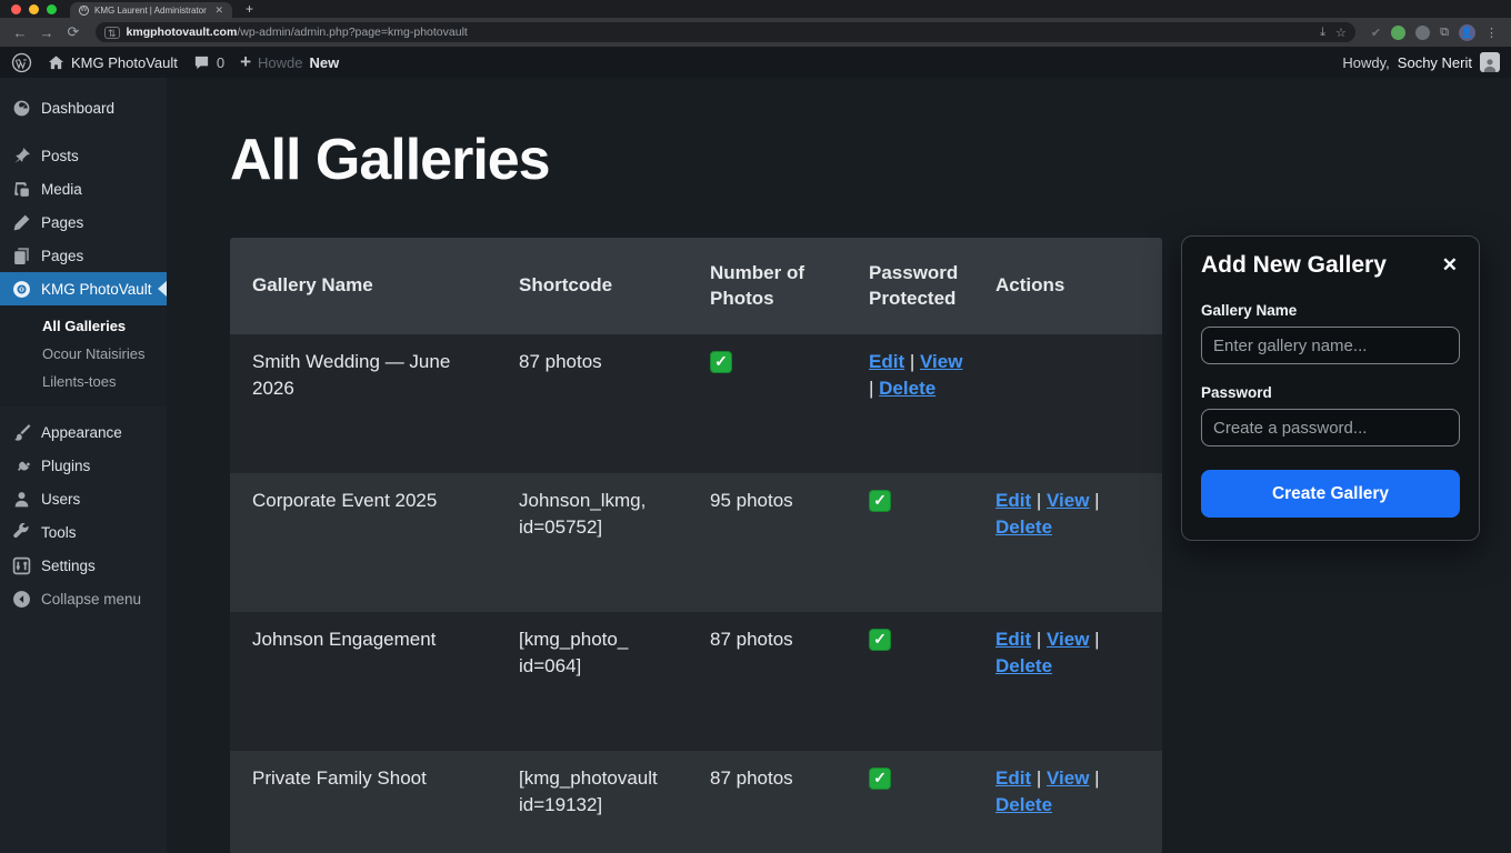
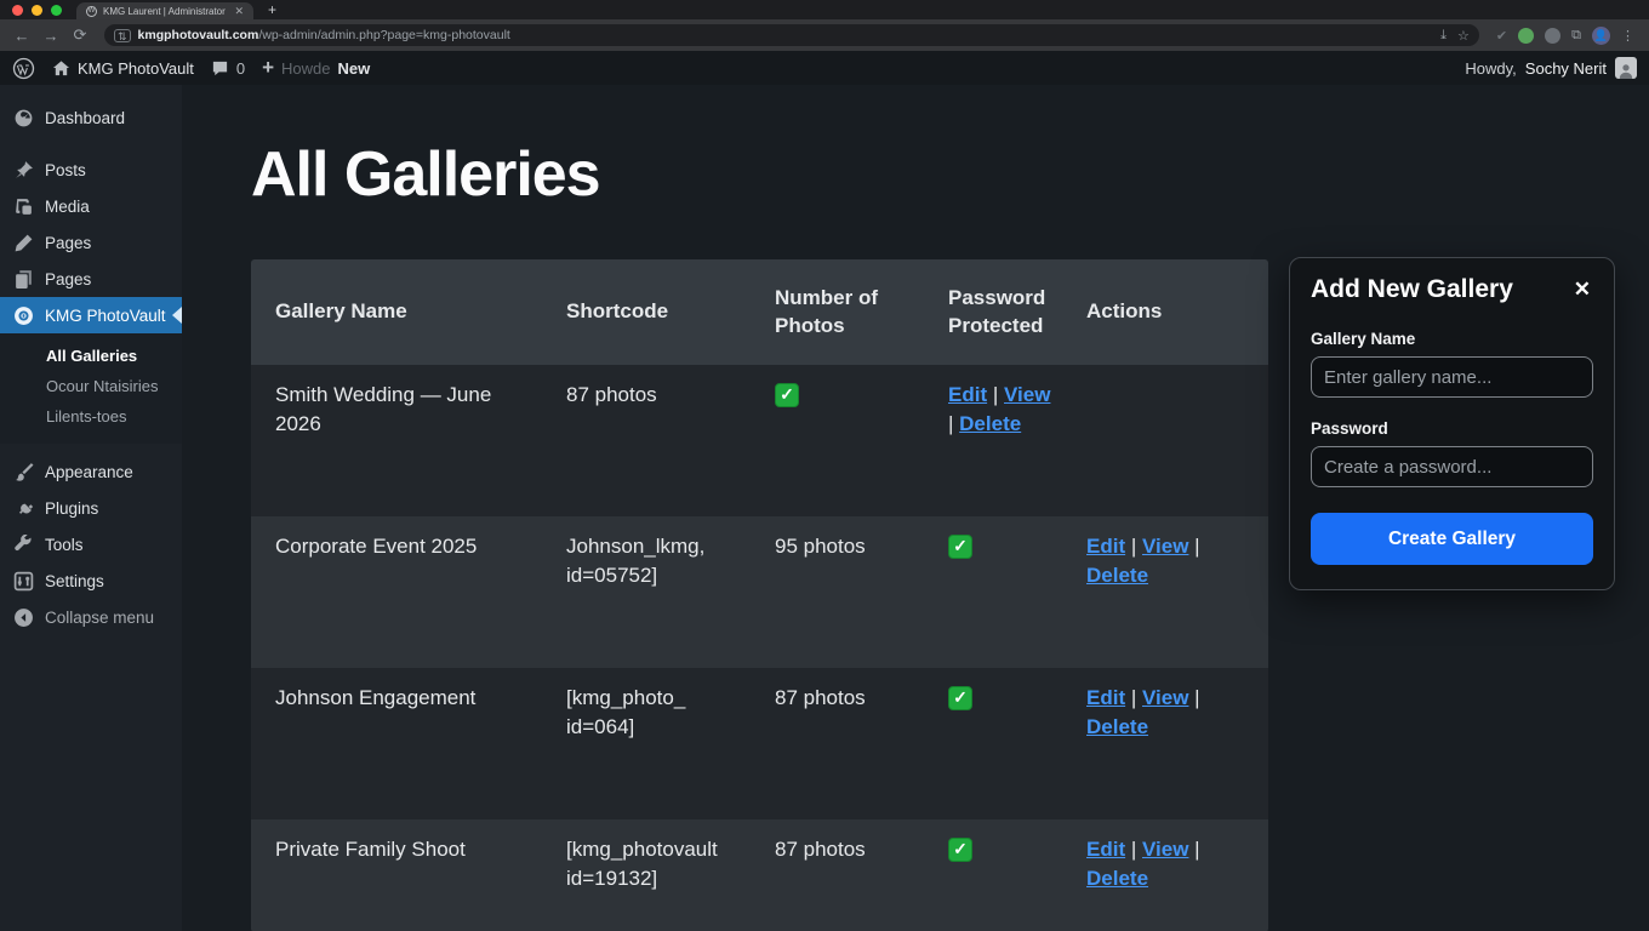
  KMG Laurent | Administrator
  ✕
  +
  ←
  →
  ⟳
  ⇅
  kmgphotovault.com/wp-admin/admin.php?page=kmg-photovault
  ⤓
  ☆
  ✔
  ⧉
  👤
  ⋮
  KMG PhotoVault
  0
  +
  Howde
  New
  Howdy,
  Sochy Nerit
  Dashboard
  Posts
  Media
  Pages
  Pages
  KMG PhotoVault
  All Galleries
  Ocour Ntaisiries
  Lilents-toes
  Appearance
  Plugins
- Users
  Tools
  Settings
  Collapse menu
  All Galleries
  Gallery Name
  Shortcode
  Number of Photos
  Password Protected
  Actions
  Smith Wedding — June 2026
  87 photos
  ✓
  Edit | View | Delete
  Corporate Event 2025
  Johnson_lkmg, id=05752]
  95 photos
  ✓
  Edit | View | Delete
  Johnson Engagement
  [kmg_photo_ id=064]
  87 photos
  ✓
  Edit | View | Delete
  Private Family Shoot
  [kmg_photovault id=19132]
  87 photos
  ✓
  Edit | View | Delete
  Add New Gallery
  ✕
  Gallery Name
  Enter gallery name...
  Password
  Create a password... Create Gallery
